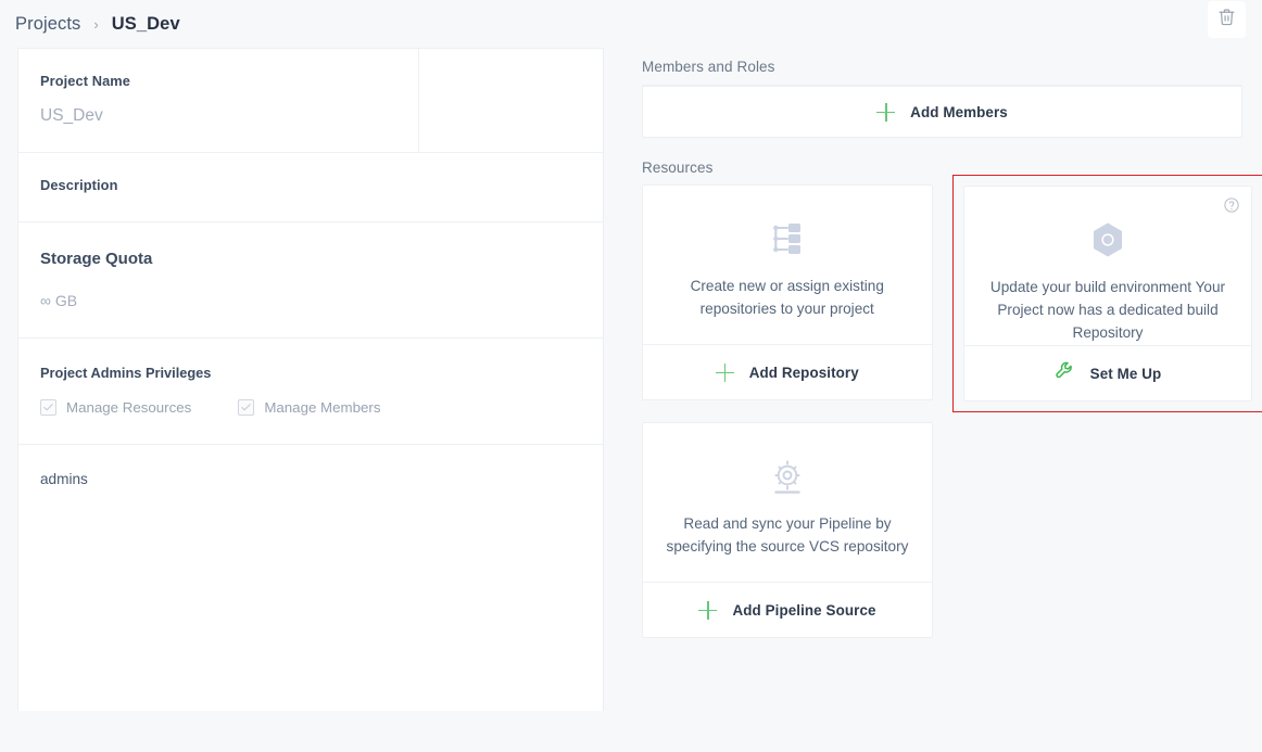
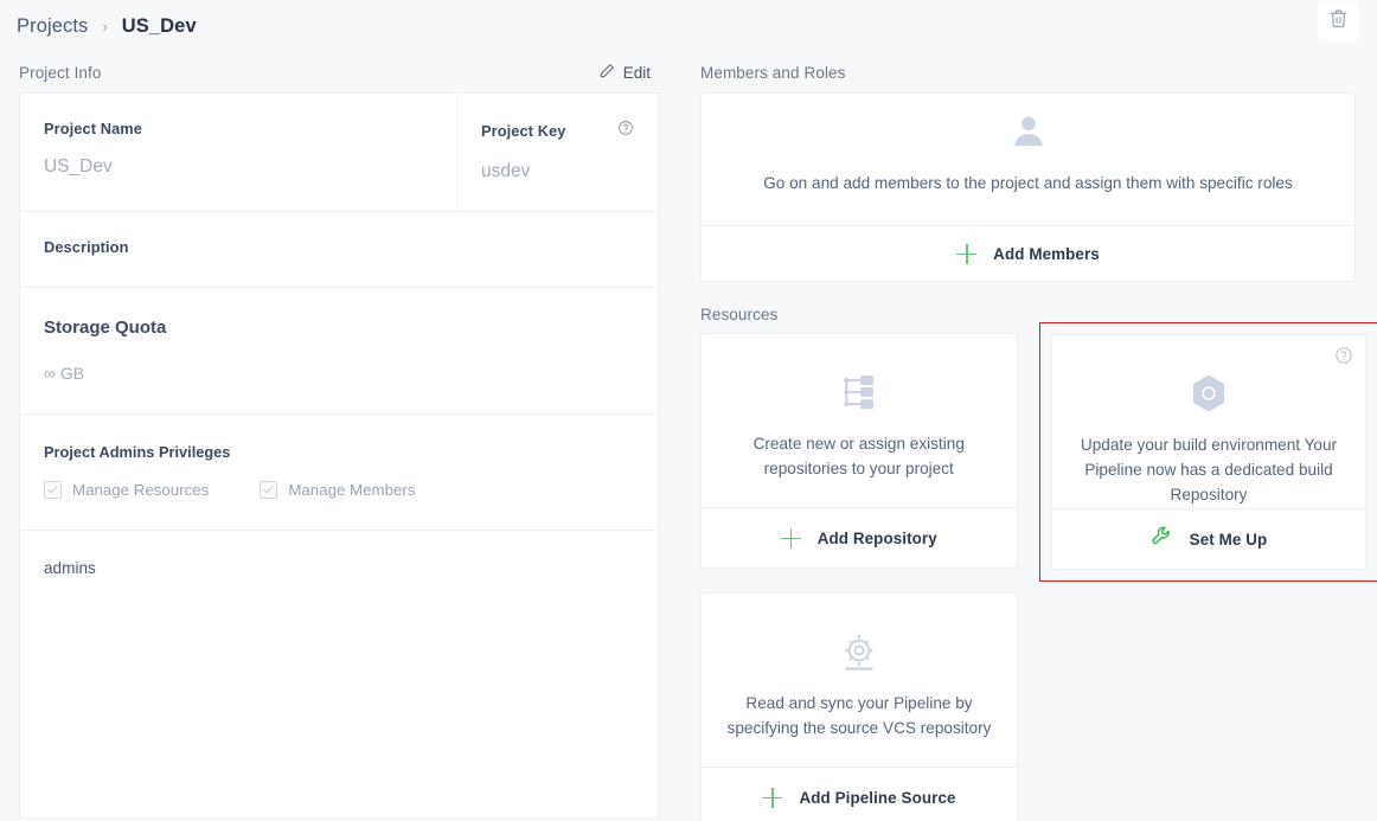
  Projects
  ›
  US_Dev
+ Project Info
+ Edit
  Project Name
  US_Dev
+ Project Key
+ usdev
  Description
  Storage Quota
  ∞ GB
  Project Admins Privileges
  Manage Resources
  Manage Members
  admins
  Members and Roles
+ Go on and add members to the project and assign them with specific roles
  Add Members
  Resources
  Create new or assign existing repositories to your project
  Add Repository
- Update your build environment Your Project now has a dedicated build Repository
+ Update your build environment Your Pipeline now has a dedicated build Repository
  Set Me Up
  Read and sync your Pipeline by specifying the source VCS repository
  Add Pipeline Source
